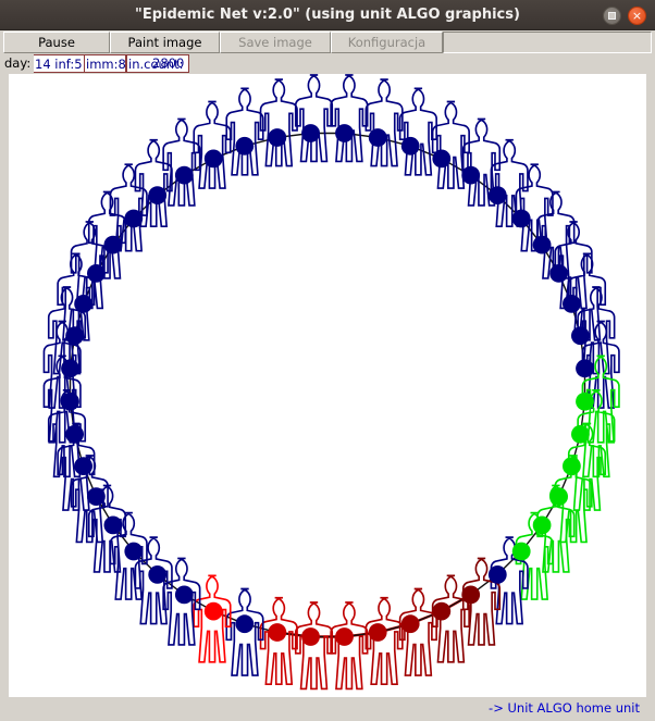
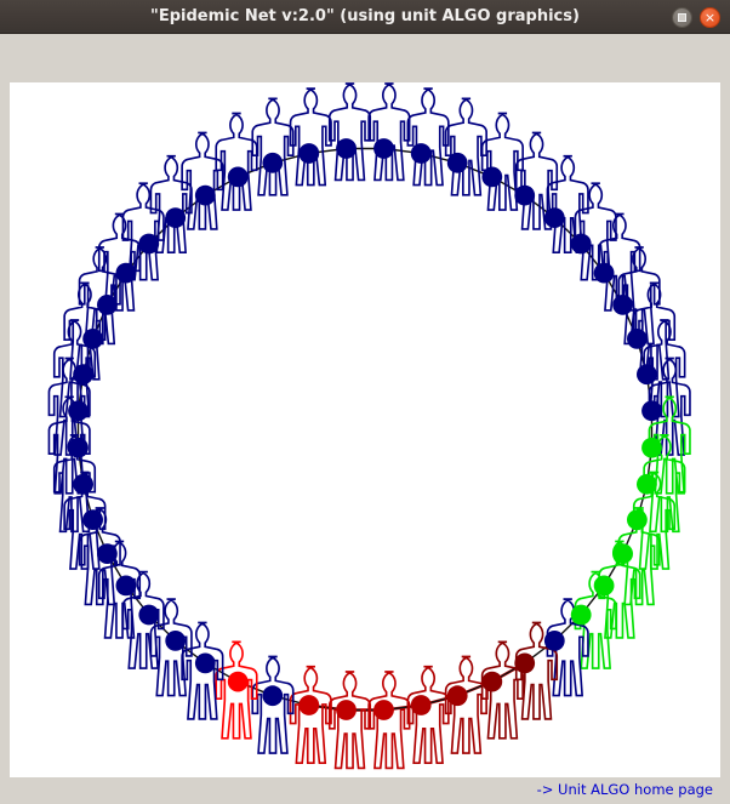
  "Epidemic Net v:2.0" (using unit ALGO graphics)
  ×
- Pause
- Paint image
- Save image
- Konfiguracja
- day:
- 14 inf:5
- imm:8
- in.count:
- 2800
- -> Unit ALGO home unit
+ -> Unit ALGO home page
